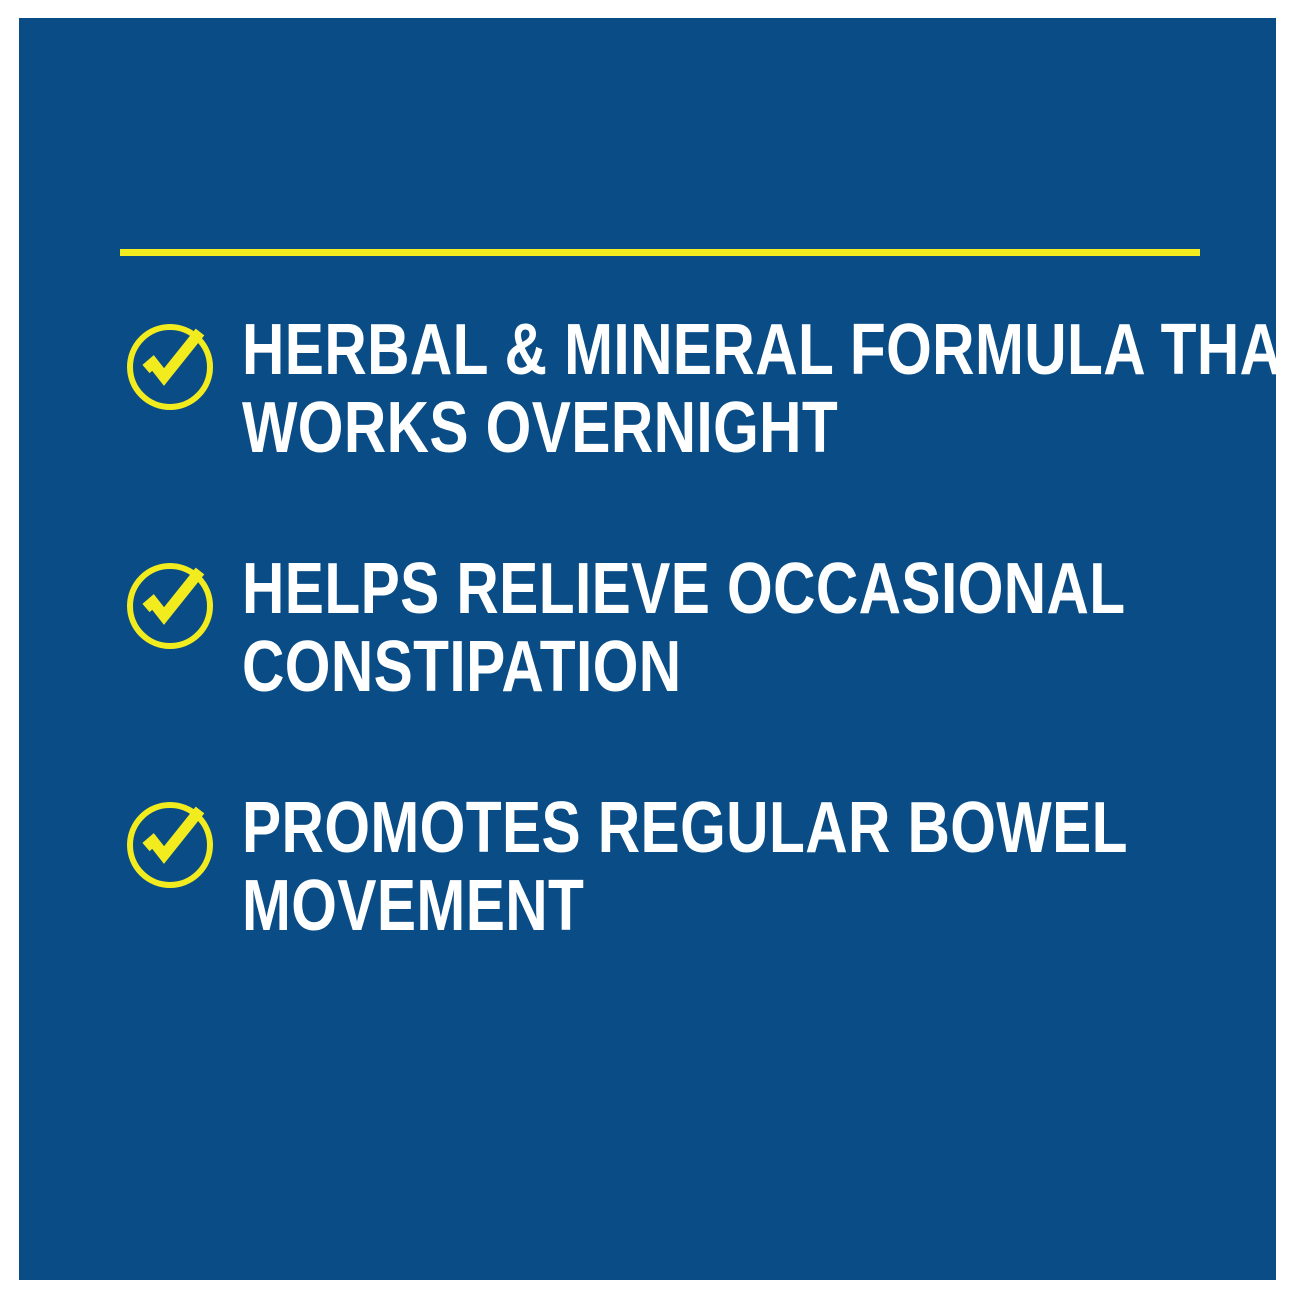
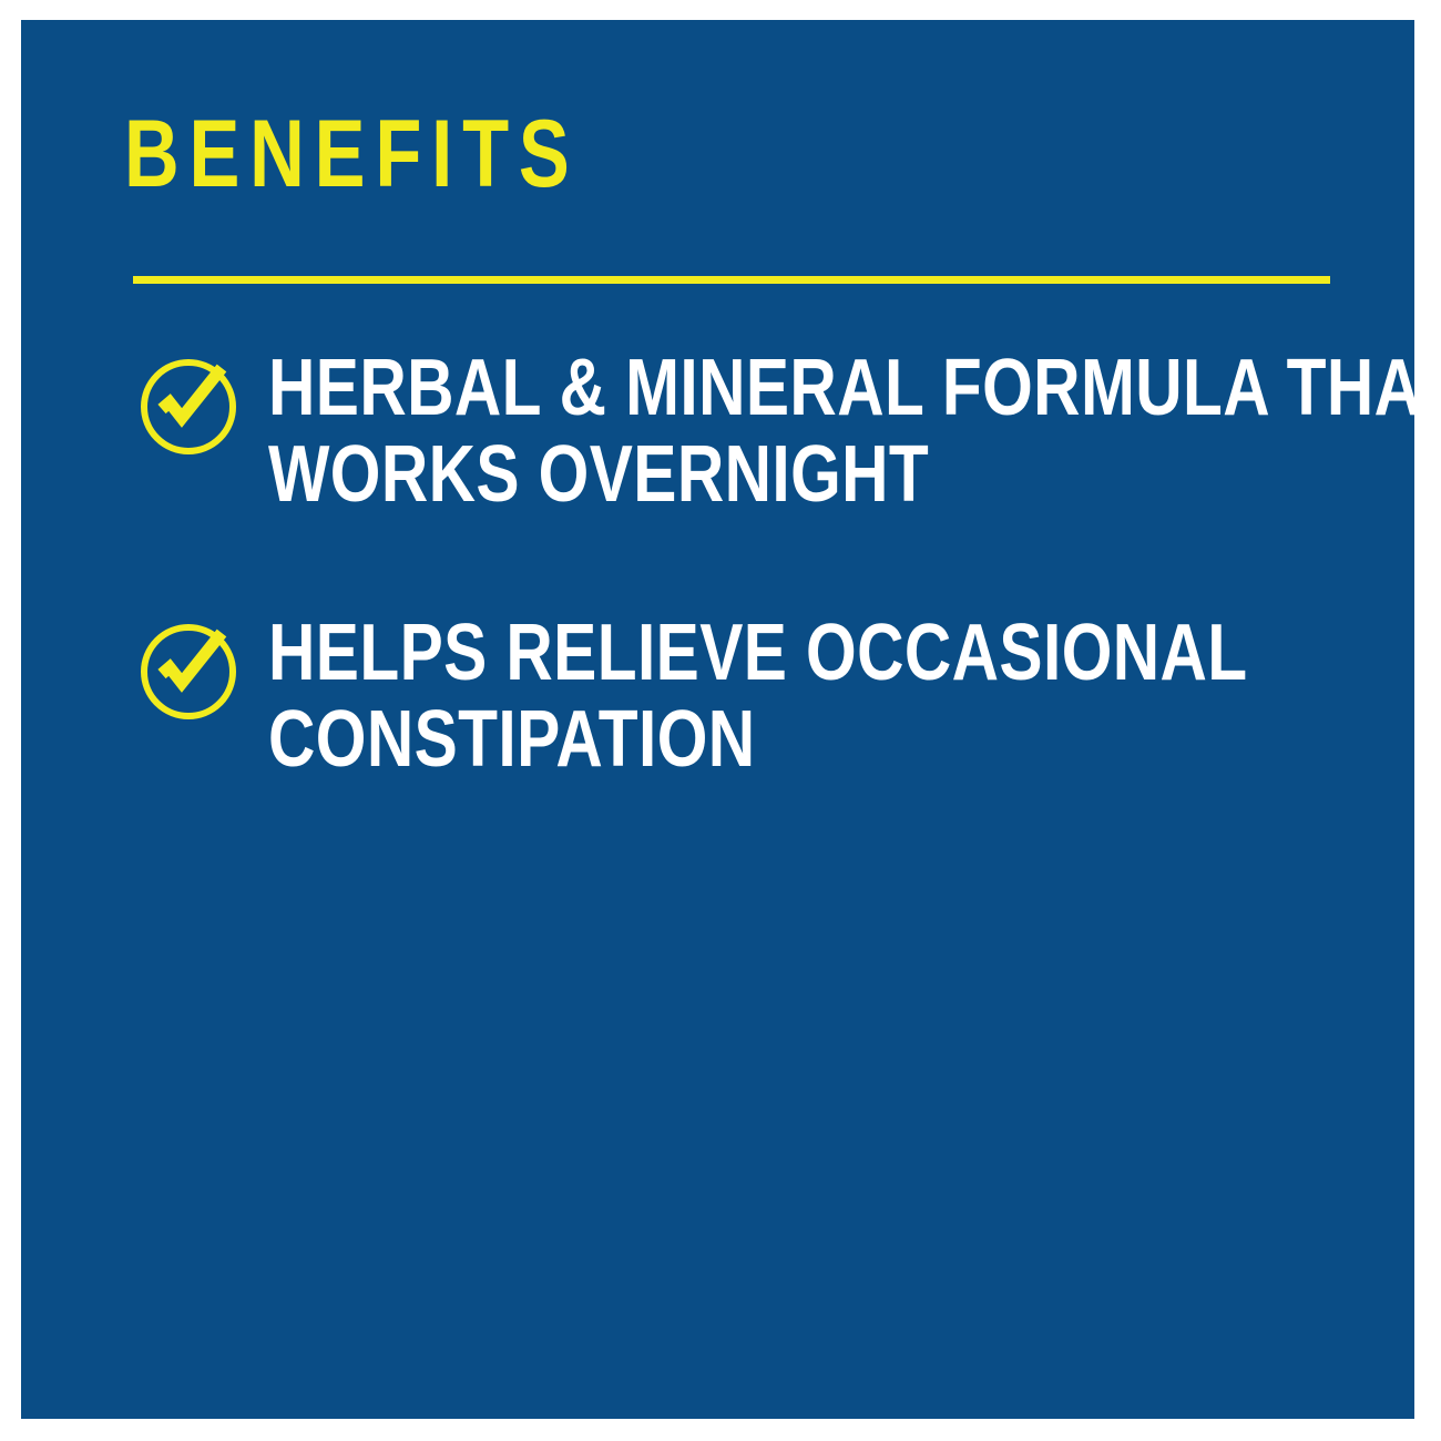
+ BENEFITS
  HERBAL & MINERAL FORMULA THA WORKS OVERNIGHT
  HELPS RELIEVE OCCASIONAL CONSTIPATION
- PROMOTES REGULAR BOWEL MOVEMENT
